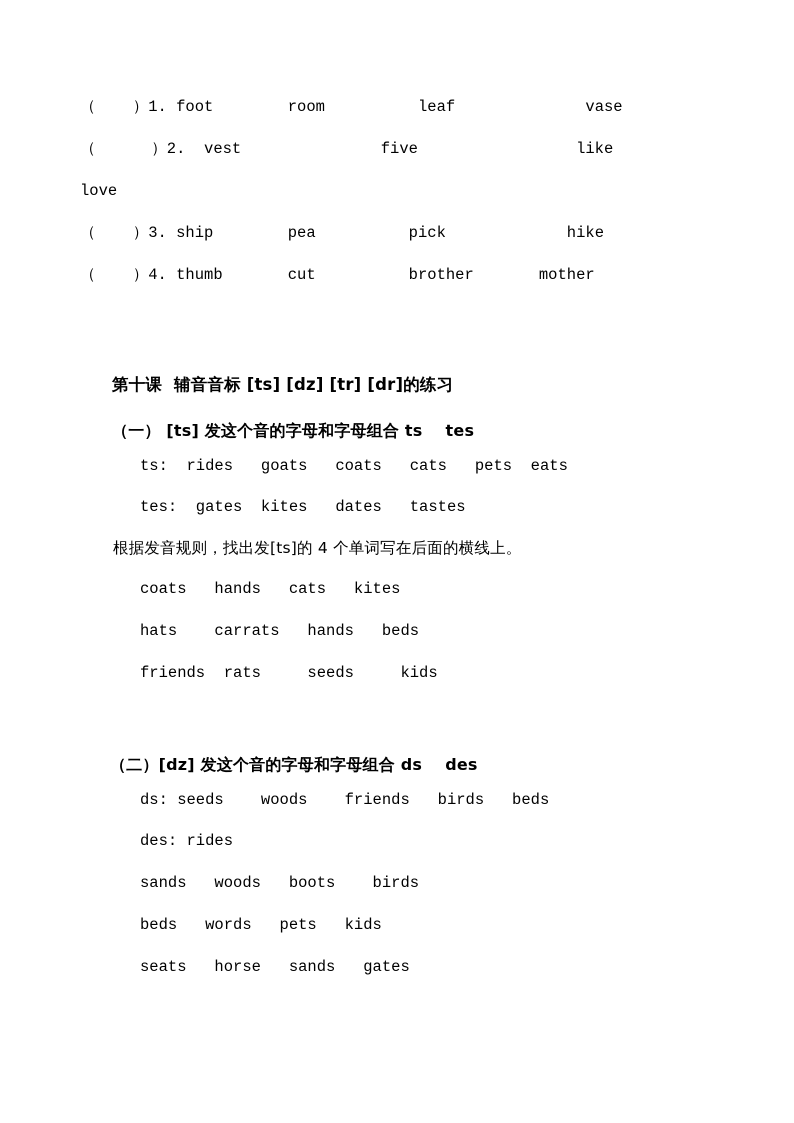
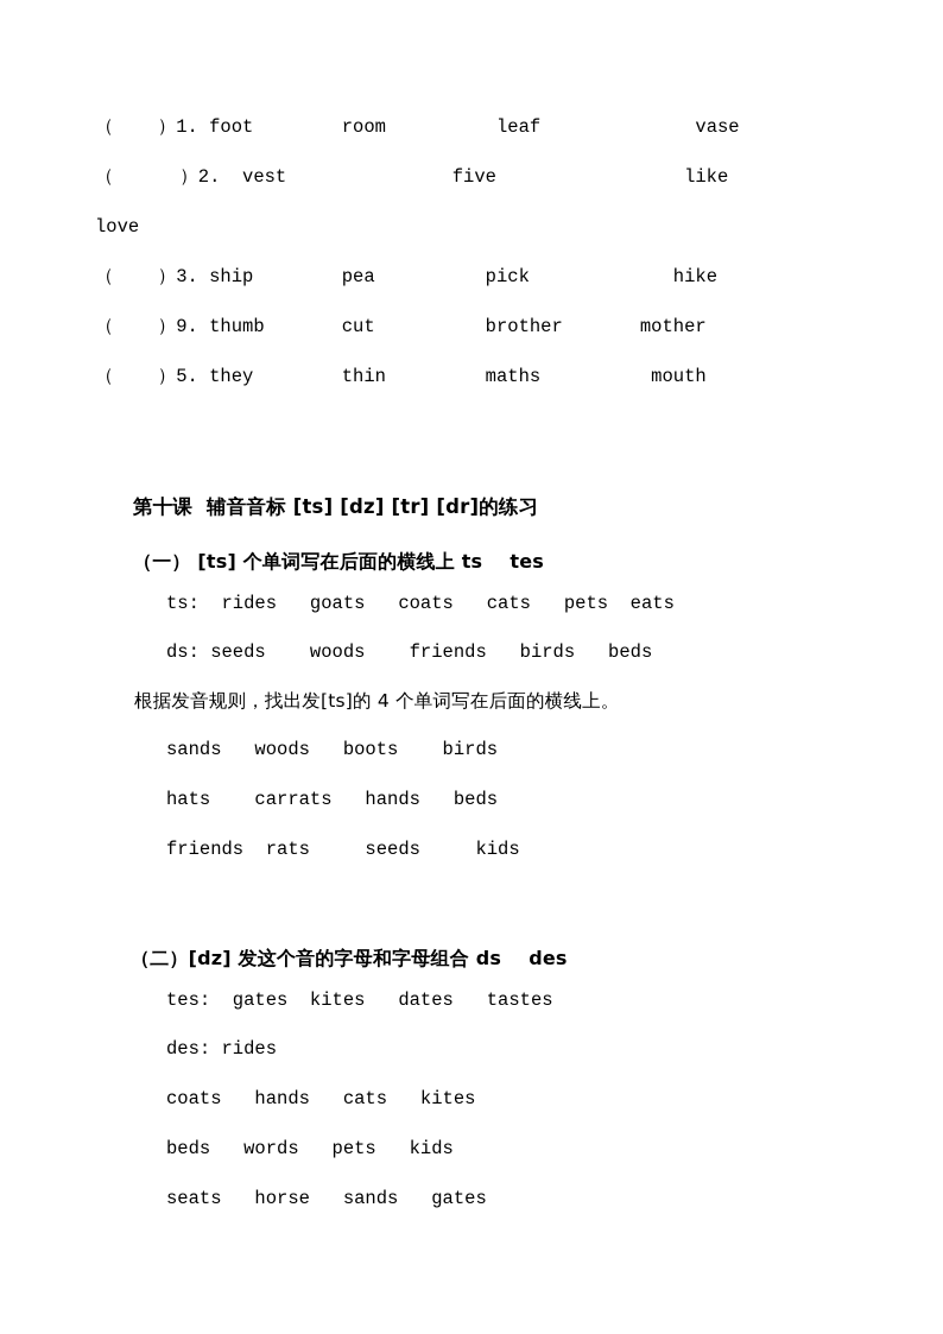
  （ ）1. foot room leaf vase
  （ ）2. vest five like
  love
  （ ）3. ship pea pick hike
- （ ）4. thumb cut brother mother
+ （ ）9. thumb cut brother mother
+ （ ）5. they thin maths mouth
  第十课 辅音音标 [ts] [dz] [tr] [dr]的练习
- （一） [ts] 发这个音的字母和字母组合 ts tes
+ （一） [ts] 个单词写在后面的横线上 ts tes
  ts: rides goats coats cats pets eats
- tes: gates kites dates tastes
+ ds: seeds woods friends birds beds
  根据发音规则，找出发[ts]的 4 个单词写在后面的横线上。
- coats hands cats kites
+ sands woods boots birds
  hats carrats hands beds
  friends rats seeds kids
  （二）[dz] 发这个音的字母和字母组合 ds des
- ds: seeds woods friends birds beds
+ tes: gates kites dates tastes
  des: rides
- sands woods boots birds
+ coats hands cats kites
  beds words pets kids
  seats horse sands gates
